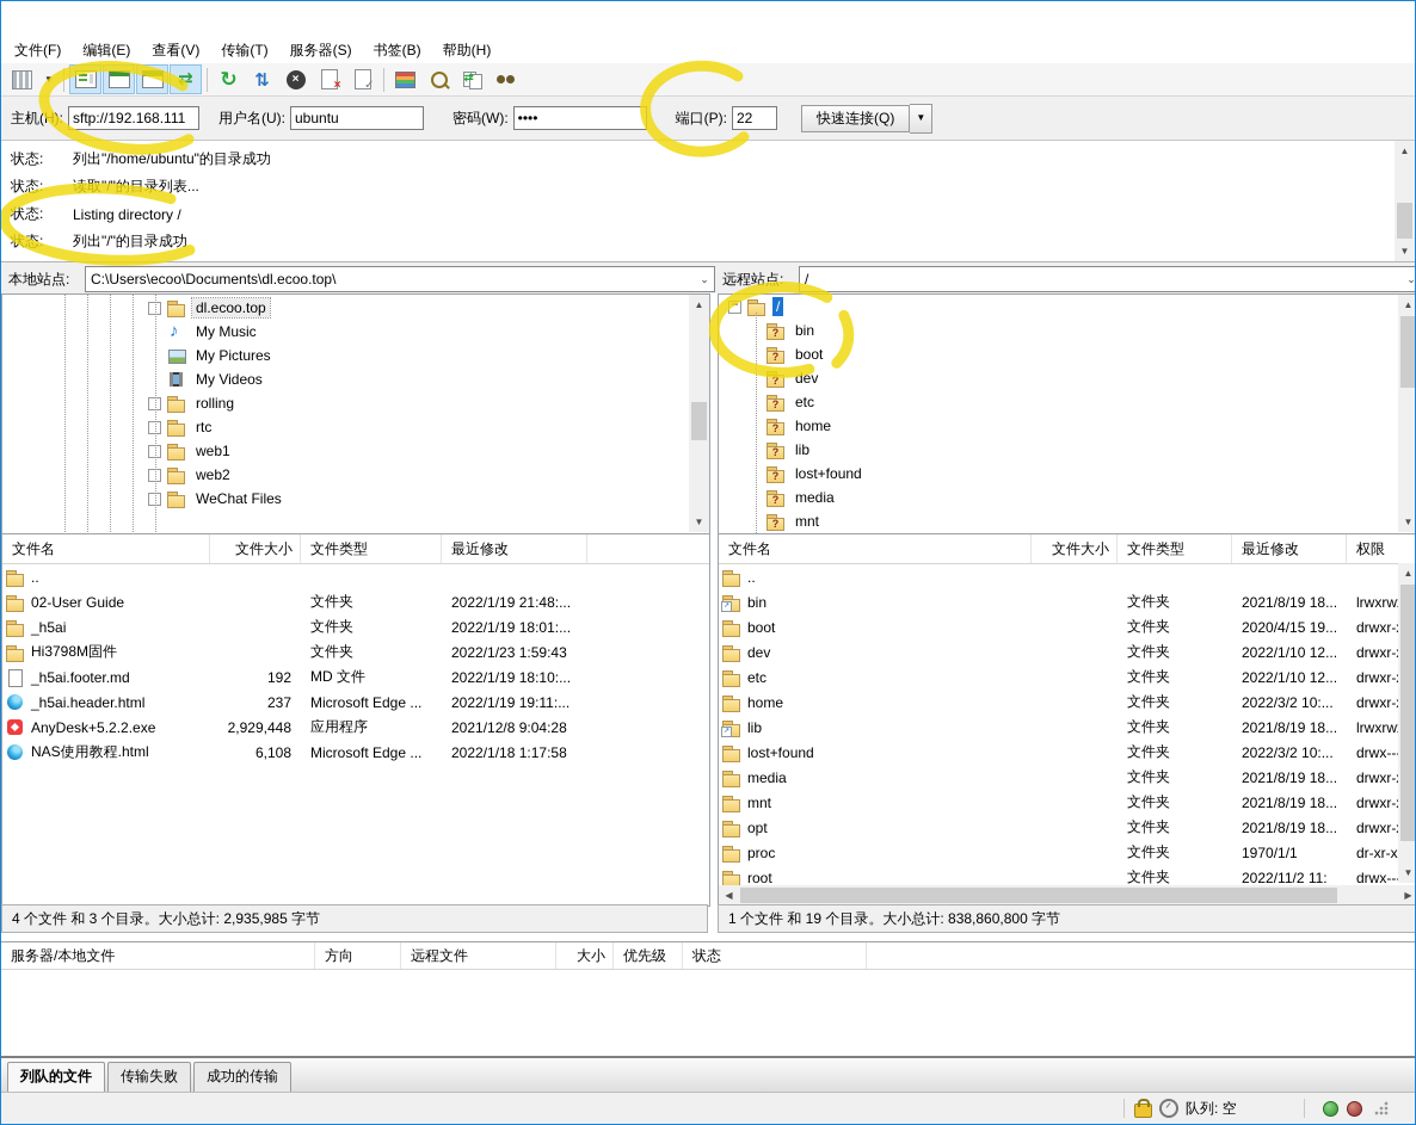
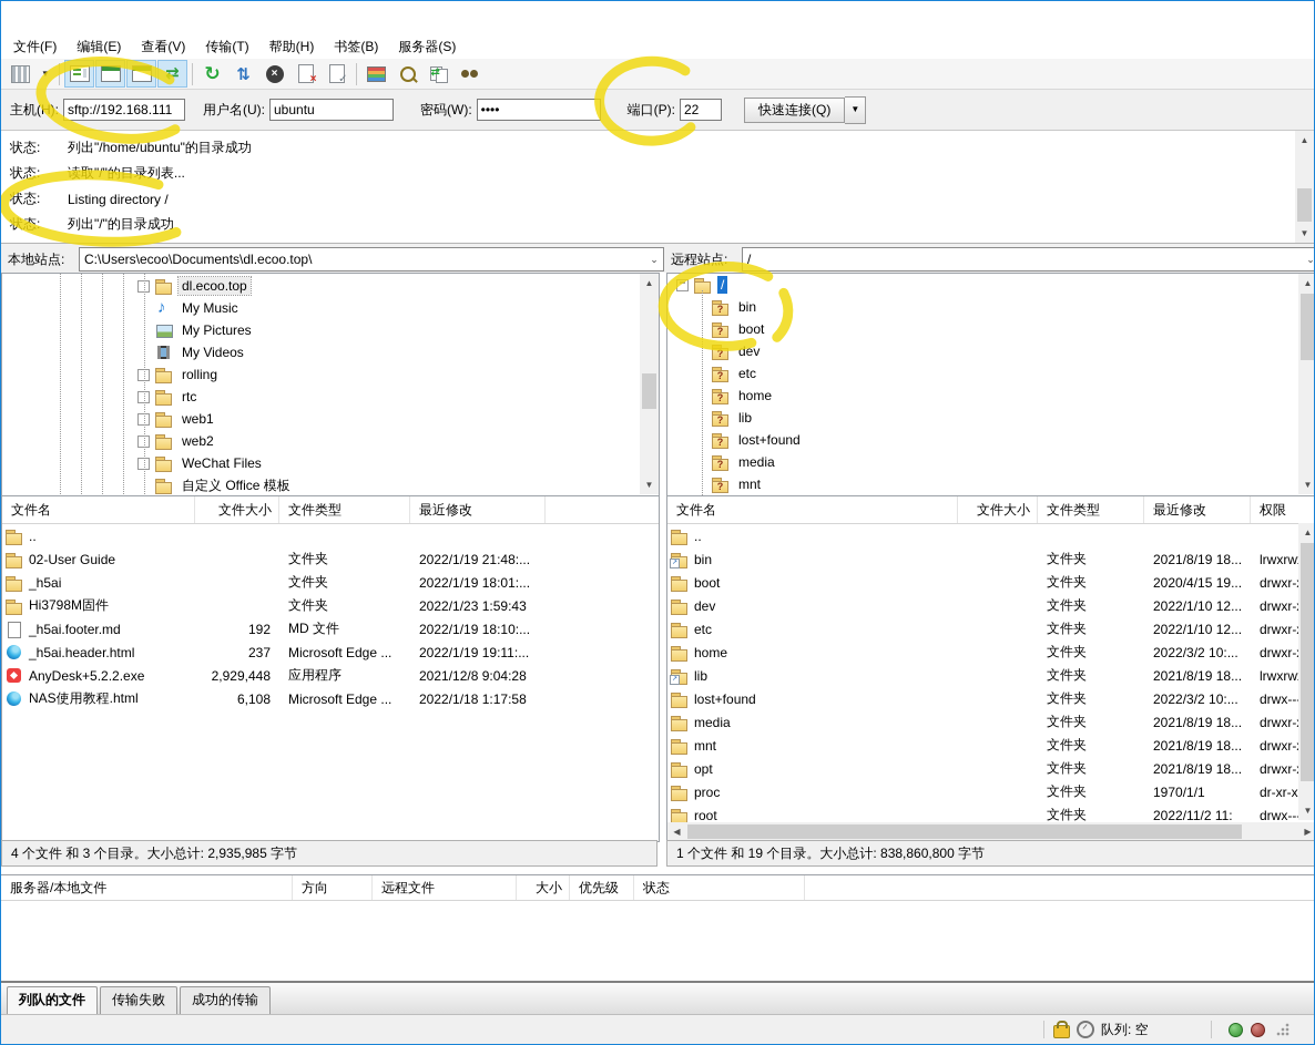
  文件(F)
  编辑(E)
  查看(V)
  传输(T)
- 服务器(S)
+ 帮助(H)
  书签(B)
- 帮助(H)
+ 服务器(S)
  ▼
  ⇄
  ↻
  ⇅
  ×
  ×
  ✓
  ⇄
  主机(H):
  sftp://192.168.111
  用户名(U):
  ubuntu
  密码(W):
  ••••
  端口(P):
  22
  快速连接(Q)
  ▼
  状态:
  列出"/home/ubuntu"的目录成功
  状态:
  读取"/"的目录列表...
  状态:
  Listing directory /
  状态:
  列出"/"的目录成功
  ▲
  ▼
  本地站点:
  C:\Users\ecoo\Documents\dl.ecoo.top\
  ⌄
  远程站点:
  /
  ⌄
  dl.ecoo.top
  My Music
  My Pictures
  My Videos
  rolling
  rtc
  web1
  web2
  WeChat Files
+ 自定义 Office 模板
  ▲
  ▼
  −
  /
  bin
  boot
  dev
  etc
  home
  lib
  lost+found
  media
  mnt
  ▲
  ▼
  ˆ
  文件名
  文件大小
  文件类型
  最近修改
  ..
  02-User Guide
  文件夹
  2022/1/19 21:48:...
  _h5ai
  文件夹
  2022/1/19 18:01:...
  Hi3798M固件
  文件夹
  2022/1/23 1:59:43
  _h5ai.footer.md
  192
  MD 文件
  2022/1/19 18:10:...
  _h5ai.header.html
  237
  Microsoft Edge ...
  2022/1/19 19:11:...
  AnyDesk+5.2.2.exe
  2,929,448
  应用程序
  2021/12/8 9:04:28
  NAS使用教程.html
  6,108
  Microsoft Edge ...
  2022/1/18 1:17:58
  ˆ
  文件名
  文件大小
  文件类型
  最近修改
  权限
  ..
  bin
  文件夹
  2021/8/19 18...
  boot
  文件夹
  2020/4/15 19...
  dev
  文件夹
  2022/1/10 12...
  etc
  文件夹
  2022/1/10 12...
  home
  文件夹
  2022/3/2 10:...
  lib
  文件夹
  2021/8/19 18...
  lost+found
  文件夹
  2022/3/2 10:...
  media
  文件夹
  2021/8/19 18...
  mnt
  文件夹
  2021/8/19 18...
  opt
  文件夹
  2021/8/19 18...
  proc
  文件夹
  1970/1/1
  dr-xr-x
  root
  文件夹
  2022/11/2 11:
  ▲
  ▼
  ◀
  ▶
  4 个文件 和 3 个目录。大小总计: 2,935,985 字节
  1 个文件 和 19 个目录。大小总计: 838,860,800 字节
  服务器/本地文件
  方向
  远程文件
  大小
  优先级
  状态
  列队的文件
  传输失败
  成功的传输
  队列: 空
